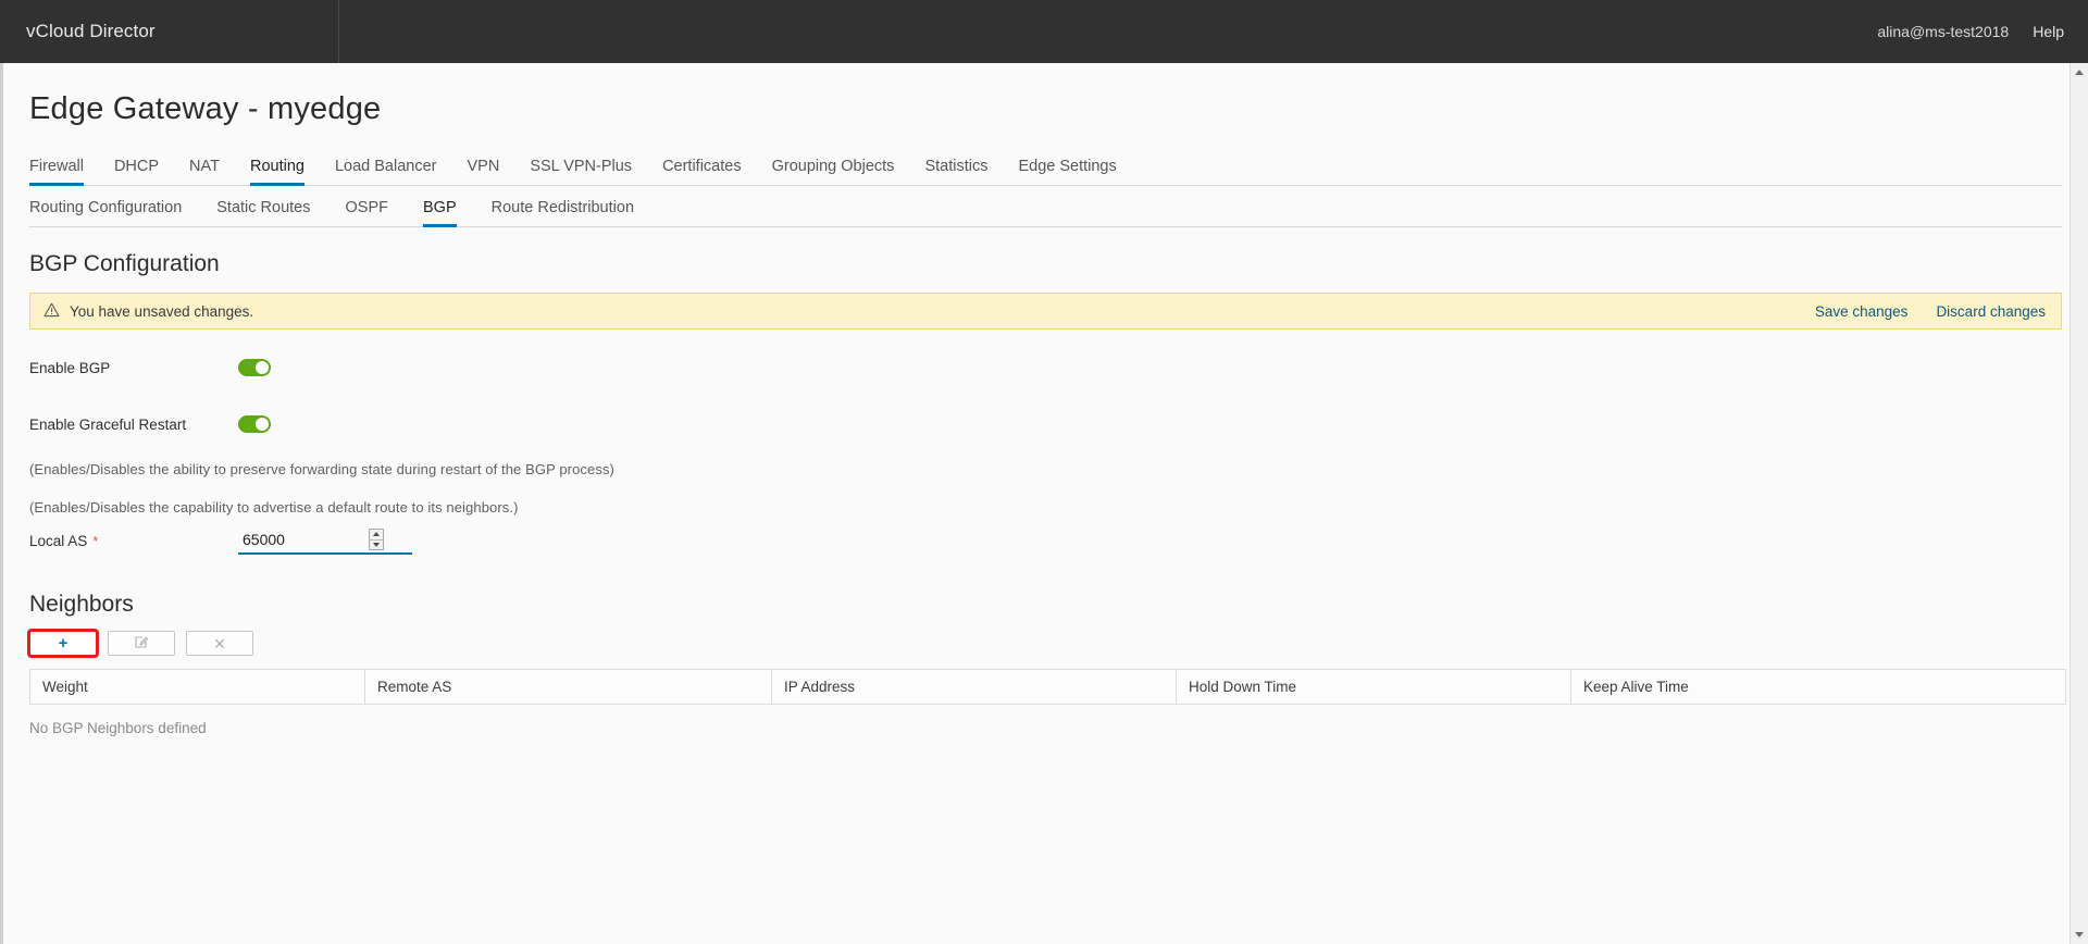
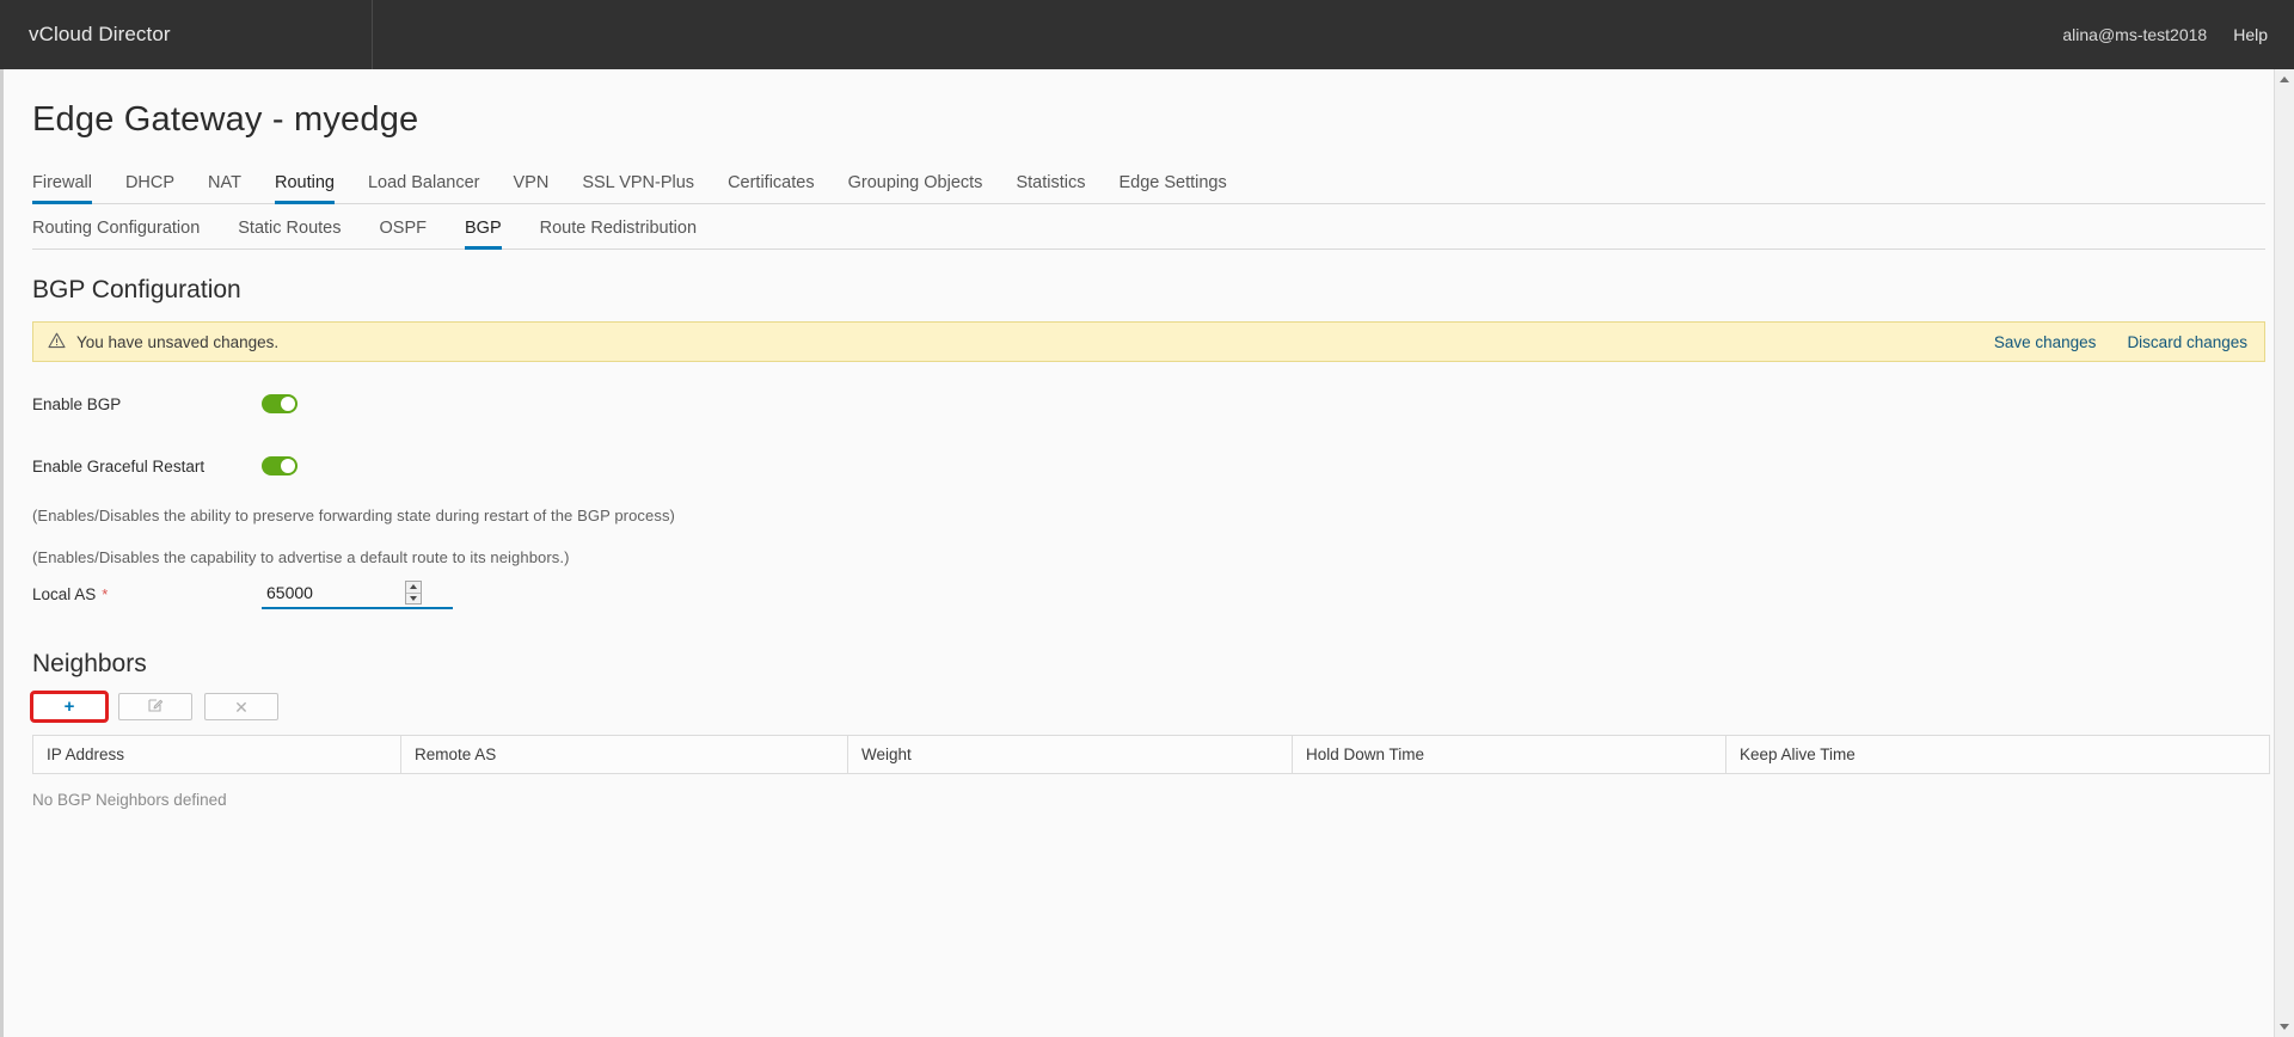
  vCloud Director
  alina@ms-test2018
  Help
  Edge Gateway - myedge
  Firewall
  DHCP
  NAT
  Routing
  Load Balancer
  VPN
  SSL VPN-Plus
  Certificates
  Grouping Objects
  Statistics
  Edge Settings
  Routing Configuration
  Static Routes
  OSPF
  BGP
  Route Redistribution
  BGP Configuration
  You have unsaved changes.
  Save changes
  Discard changes
  Enable BGP
  Enable Graceful Restart
  (Enables/Disables the ability to preserve forwarding state during restart of the BGP process)
  (Enables/Disables the capability to advertise a default route to its neighbors.)
  Local AS *
  65000
  Neighbors
  +
  ✕
- Weight
+ IP Address
  Remote AS
- IP Address
+ Weight
  Hold Down Time
  Keep Alive Time
  No BGP Neighbors defined
